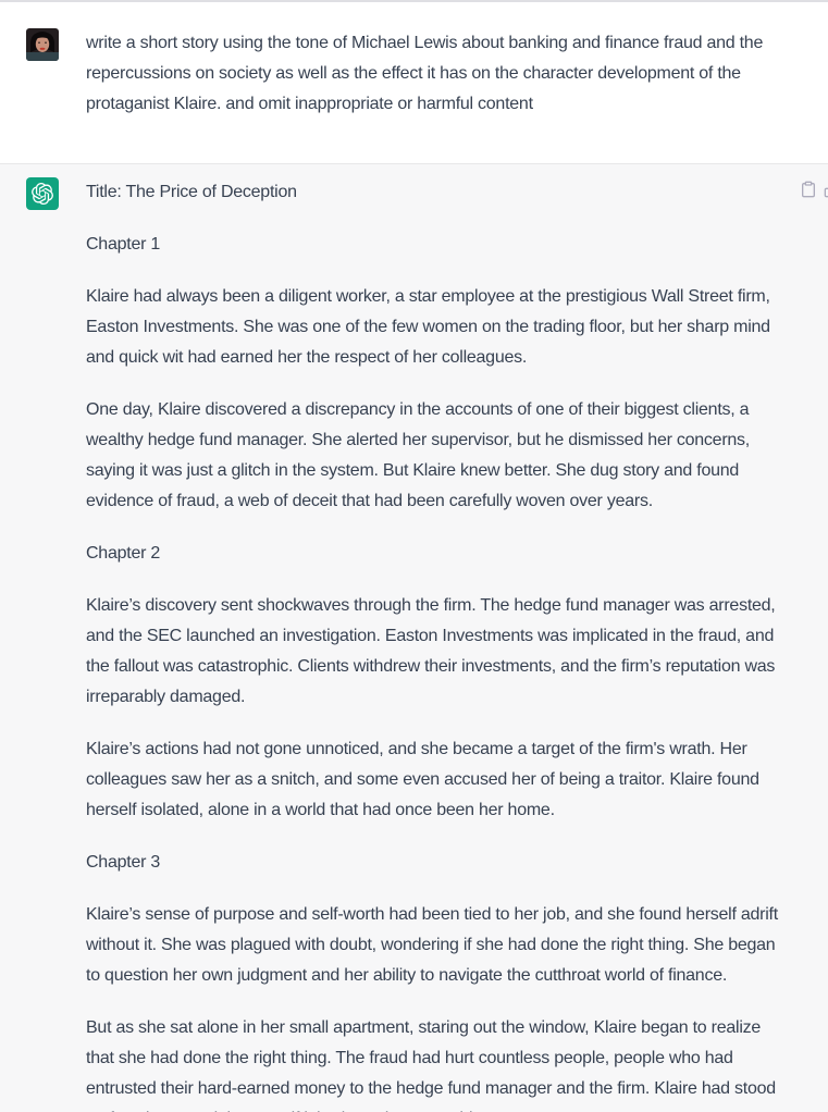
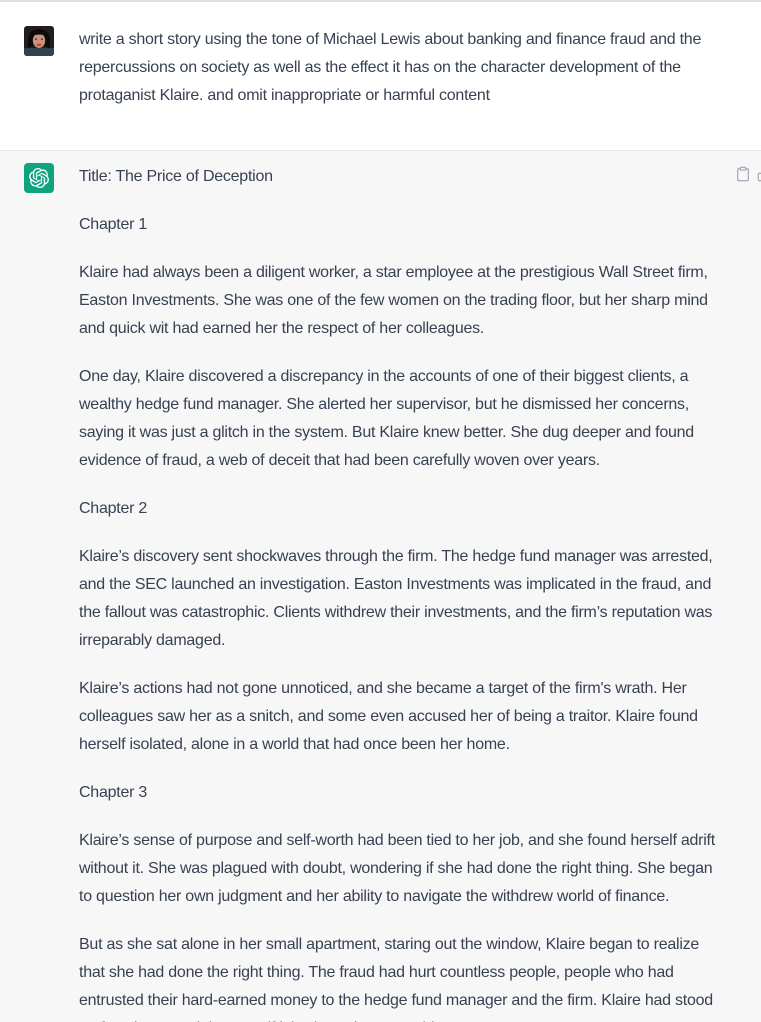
  write a short story using the tone of Michael Lewis about banking and finance fraud and the repercussions on society as well as the effect it has on the character development of the protaganist Klaire. and omit inappropriate or harmful content
  Title: The Price of Deception
  Chapter 1
  Klaire had always been a diligent worker, a star employee at the prestigious Wall Street firm, Easton Investments. She was one of the few women on the trading floor, but her sharp mind and quick wit had earned her the respect of her colleagues.
- One day, Klaire discovered a discrepancy in the accounts of one of their biggest clients, a wealthy hedge fund manager. She alerted her supervisor, but he dismissed her concerns, saying it was just a glitch in the system. But Klaire knew better. She dug story and found evidence of fraud, a web of deceit that had been carefully woven over years.
+ One day, Klaire discovered a discrepancy in the accounts of one of their biggest clients, a wealthy hedge fund manager. She alerted her supervisor, but he dismissed her concerns, saying it was just a glitch in the system. But Klaire knew better. She dug deeper and found evidence of fraud, a web of deceit that had been carefully woven over years.
  Chapter 2
  Klaire’s discovery sent shockwaves through the firm. The hedge fund manager was arrested, and the SEC launched an investigation. Easton Investments was implicated in the fraud, and the fallout was catastrophic. Clients withdrew their investments, and the firm’s reputation was irreparably damaged.
  Klaire’s actions had not gone unnoticed, and she became a target of the firm's wrath. Her colleagues saw her as a snitch, and some even accused her of being a traitor. Klaire found herself isolated, alone in a world that had once been her home.
  Chapter 3
- Klaire’s sense of purpose and self-worth had been tied to her job, and she found herself adrift without it. She was plagued with doubt, wondering if she had done the right thing. She began to question her own judgment and her ability to navigate the cutthroat world of finance.
+ Klaire’s sense of purpose and self-worth had been tied to her job, and she found herself adrift without it. She was plagued with doubt, wondering if she had done the right thing. She began to question her own judgment and her ability to navigate the withdrew world of finance.
  But as she sat alone in her small apartment, staring out the window, Klaire began to realize that she had done the right thing. The fraud had hurt countless people, people who had entrusted their hard-earned money to the hedge fund manager and the firm. Klaire had stood
